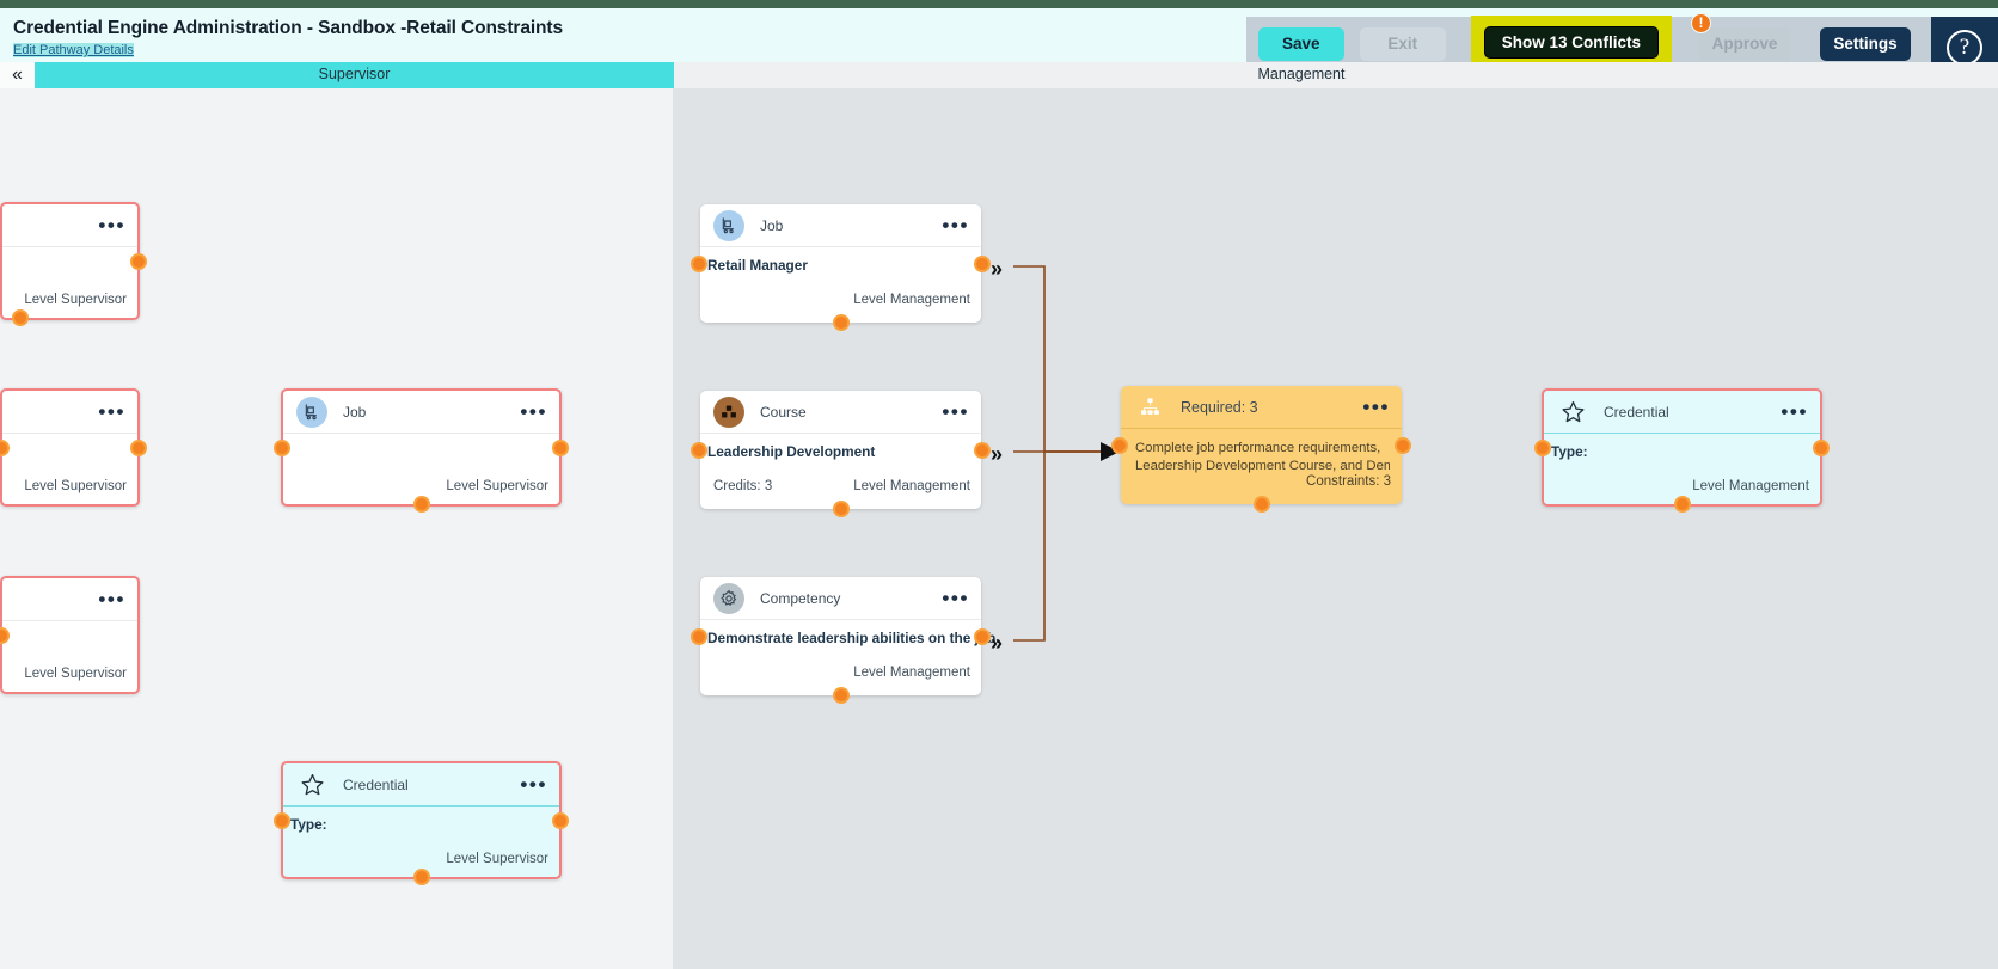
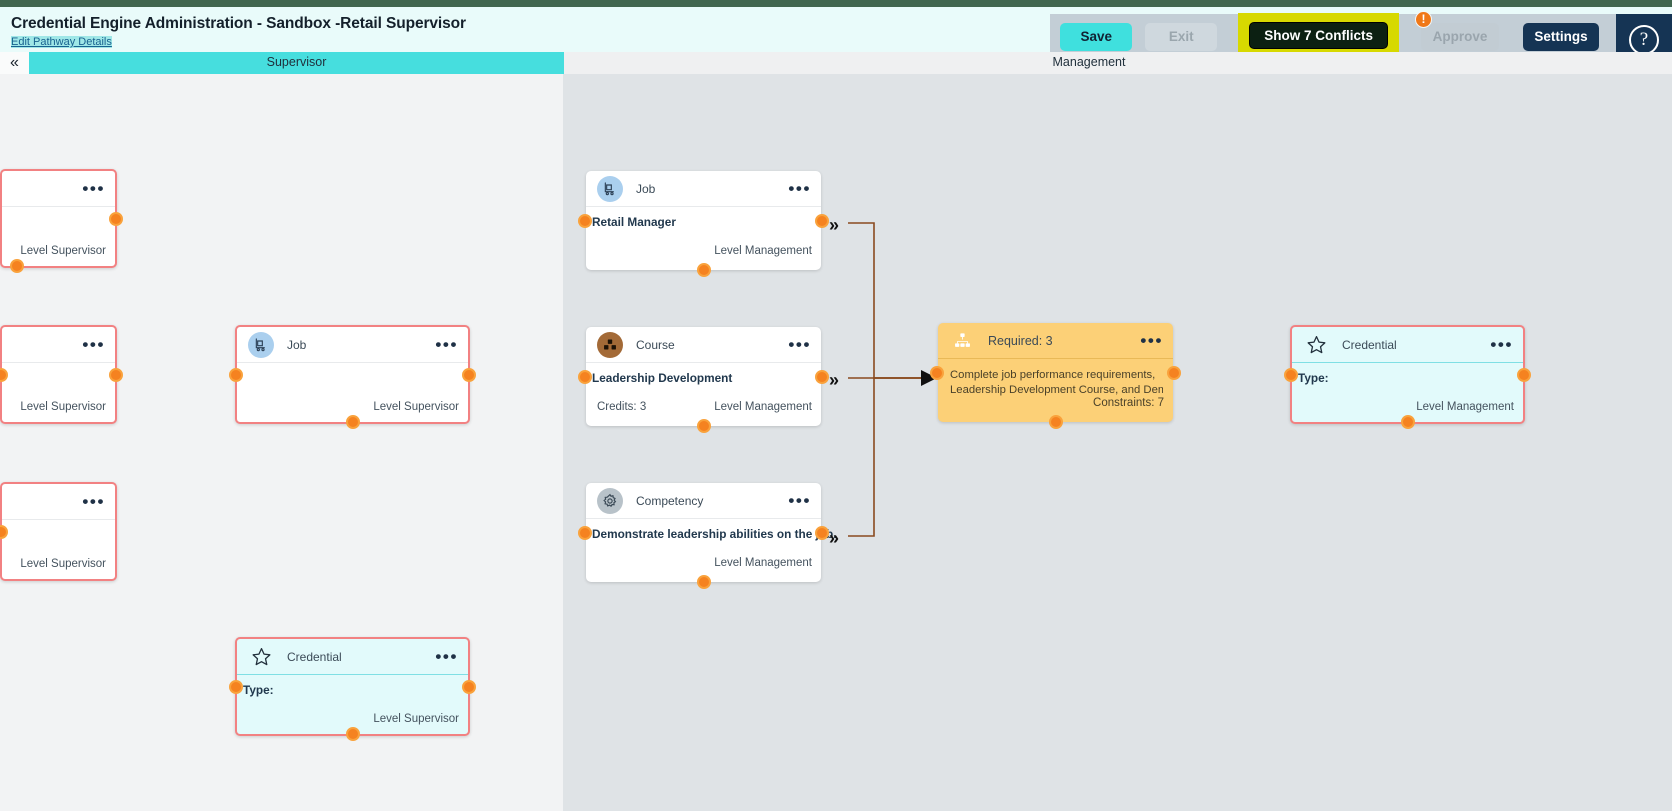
- Credential Engine Administration - Sandbox -Retail Constraints
+ Credential Engine Administration - Sandbox -Retail Supervisor
  Edit Pathway Details
  Save
  Exit
- Show 13 Conflicts
+ Show 7 Conflicts
  Approve
  !
  Settings
  ?
  «
  Supervisor
  Management
  •••
  Level Supervisor
  •••
  Level Supervisor
  •••
  Level Supervisor
  Job
  •••
  Level Supervisor
  Credential
  •••
  Type:
  Level Supervisor
  Job
  •••
  Retail Manager
  Level Management
  Course
  •••
  Leadership Development
  Credits: 3
  Level Management
  Competency
  •••
  Demonstrate leadership abilities on theb.
  Level Management
  Required: 3
  •••
  Complete job performance requirements,
  Leadership Development Course, and Dem
- Constraints: 3
+ Constraints: 7
  Credential
  •••
  Type:
  Level Management
  »
  »
  »
